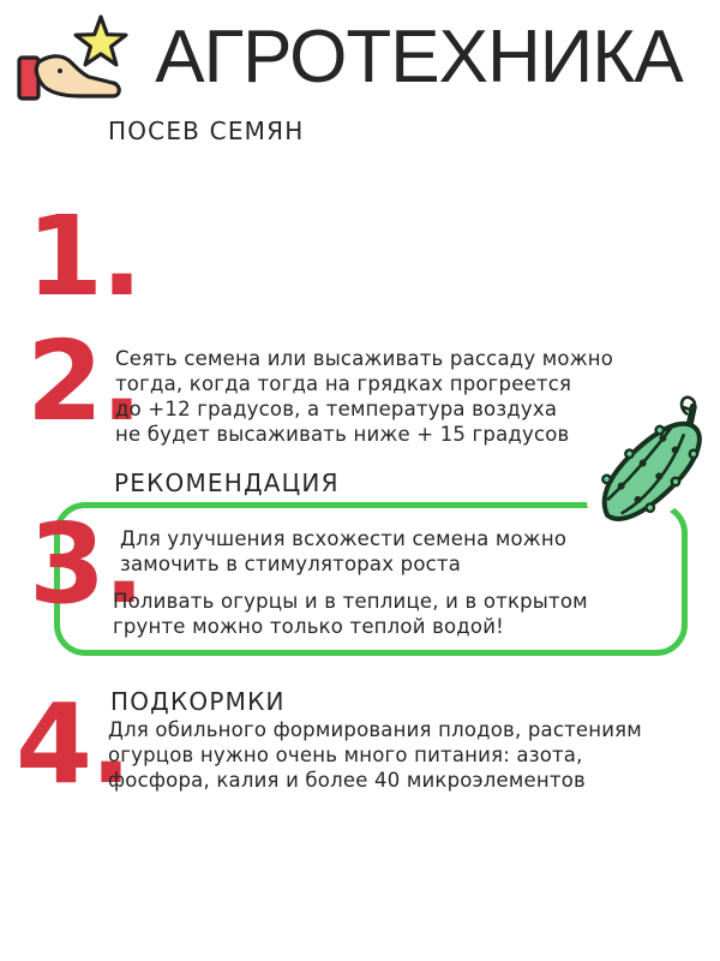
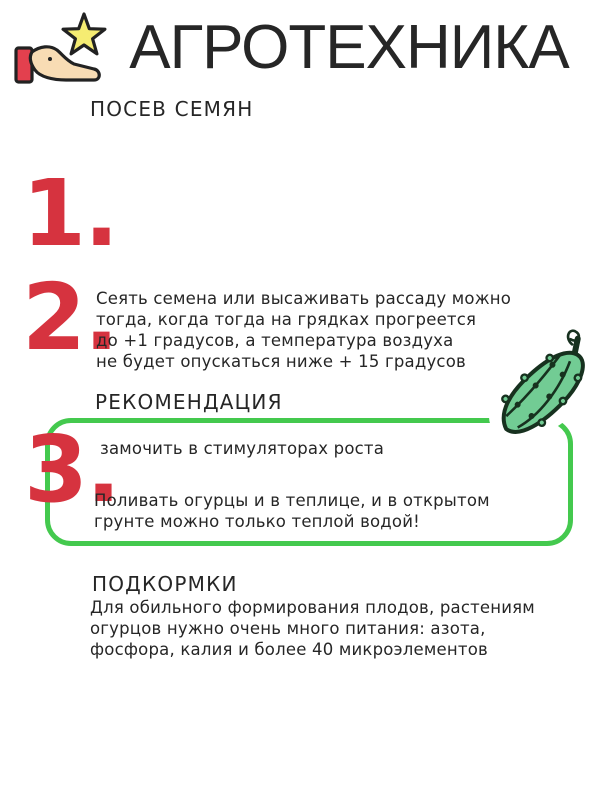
  АГРОТЕХНИКА
  1.
  ПОСЕВ СЕМЯН
  2.
  Сеять семена или высаживать рассаду можно
  тогда, когда тогда на грядках прогреется
- до +12 градусов, а температура воздуха
+ до +1 градусов, а температура воздуха
- не будет высаживать ниже + 15 градусов
+ не будет опускаться ниже + 15 градусов
  РЕКОМЕНДАЦИЯ
  3.
- Для улучшения всхожести семена можно
  замочить в стимуляторах роста
  Поливать огурцы и в теплице, и в открытом
  грунте можно только теплой водой!
- 4.
  ПОДКОРМКИ
  Для обильного формирования плодов, растениям
  огурцов нужно очень много питания: азота,
  фосфора, калия и более 40 микроэлементов
